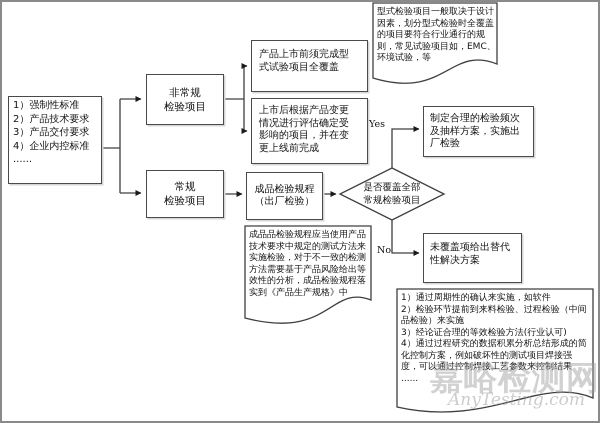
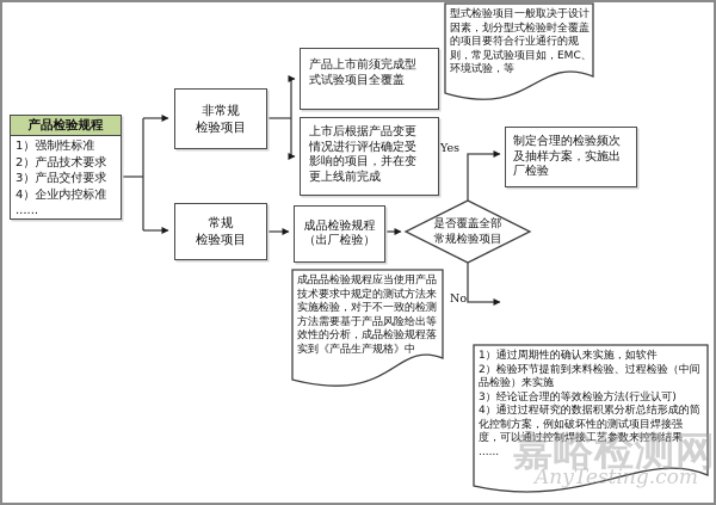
+ 产品检验规程
  1）强制性标准
  2）产品技术要求
  3）产品交付要求
  4）企业内控标准
  ......
  非常规
  检验项目
  常规
  检验项目
  产品上市前须完成型
  式试验项目全覆盖
  上市后根据产品变更
  情况进行评估确定受
  影响的项目，并在变
  更上线前完成
  制定合理的检验频次
  及抽样方案，实施出
  厂检验
  成品检验规程
  （出厂检验）
- 未覆盖项给出替代
- 性解决方案
  是否覆盖全部
  常规检验项目
  Yes
  No
  型式检验项目一般取决于设计
  因素，划分型式检验时全覆盖
  的项目要符合行业通行的规
  则，常见试验项目如，EMC、
  环境试验，等
  成品品检验规程应当使用产品
  技术要求中规定的测试方法来
  实施检验，对于不一致的检测
  方法需要基于产品风险给出等
  效性的分析，成品检验规程落
  实到《产品生产规格》中
  1）通过周期性的确认来实施，如软件
  2）检验环节提前到来料检验、过程检验（中间
  品检验）来实施
  3）经论证合理的等效检验方法(行业认可)
  4）通过过程研究的数据积累分析总结形成的简
  化控制方案，例如破坏性的测试项目焊接强
  度，可以通过控制焊接工艺参数来控制结果
  ......
  嘉峪检测网
  AnyTesting.com
